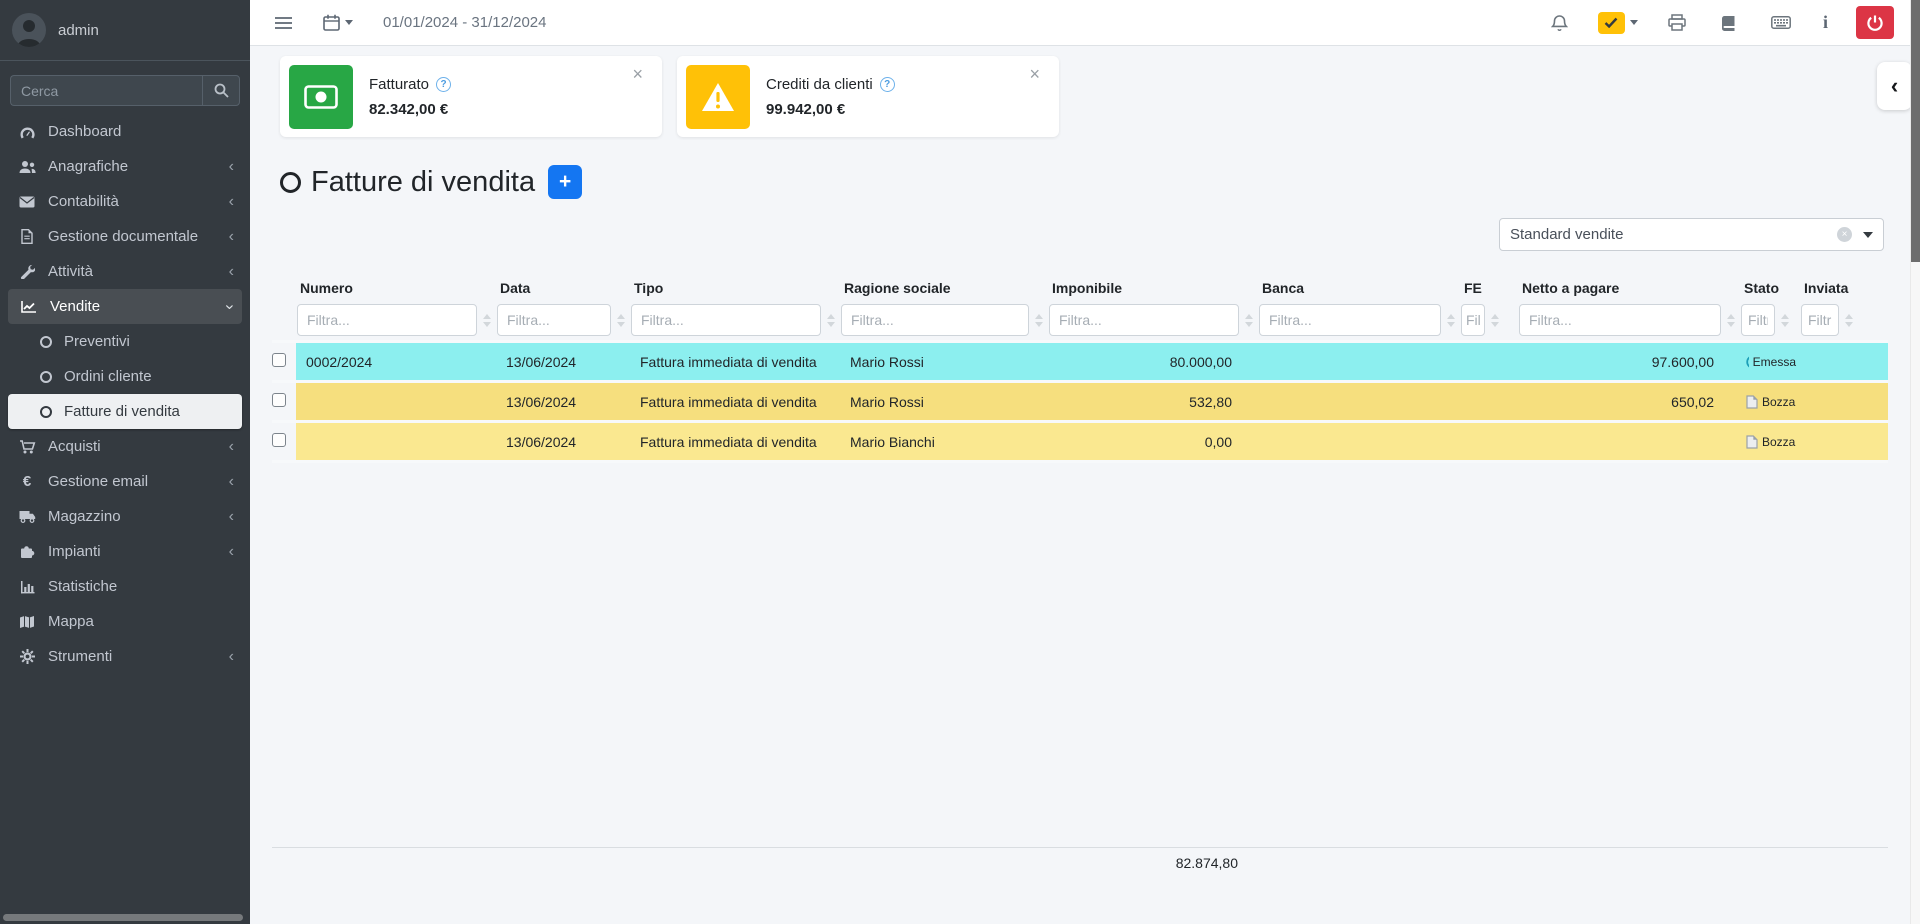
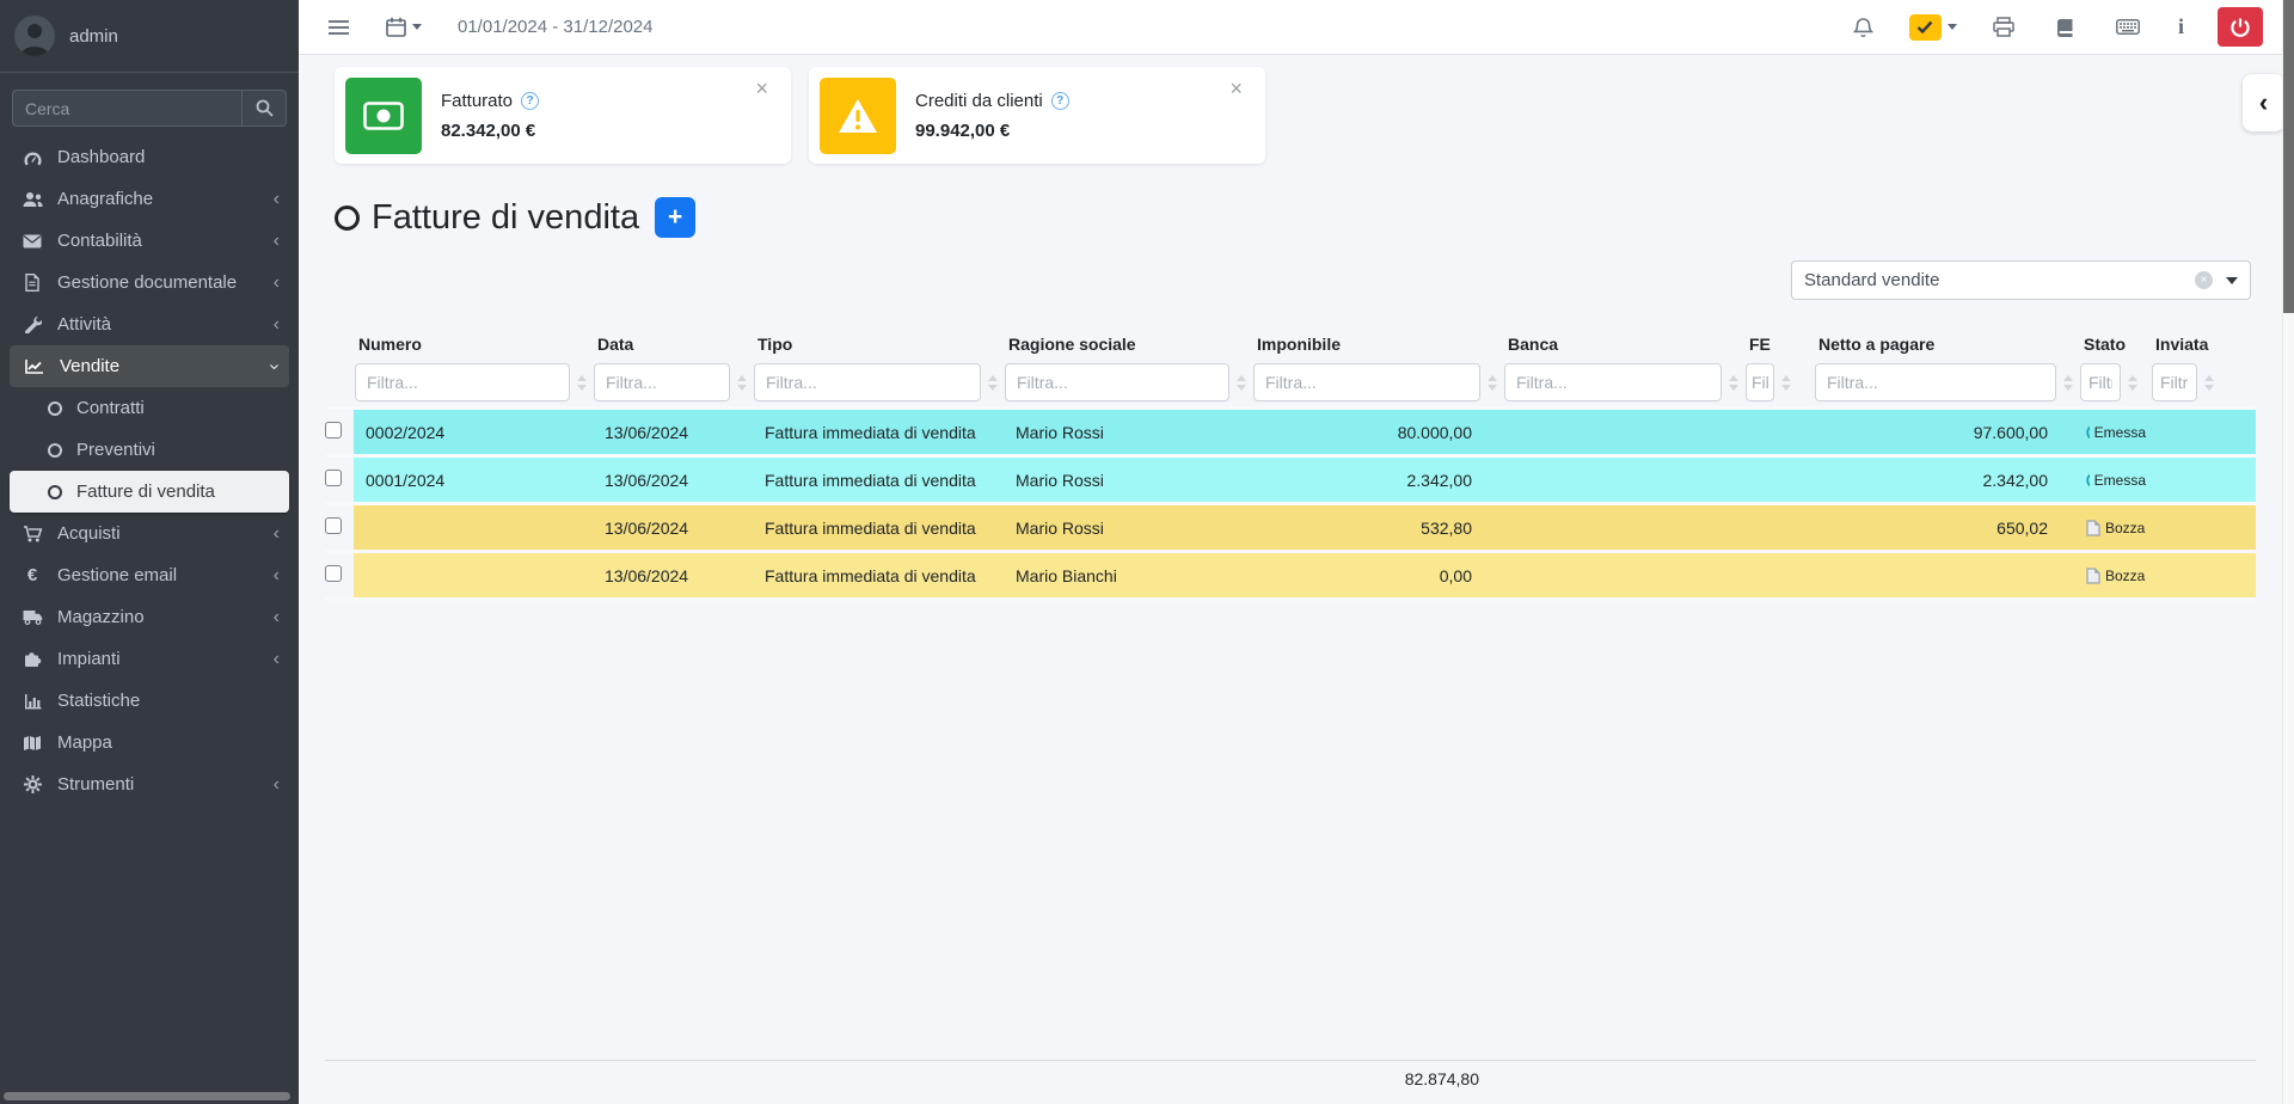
  admin
  Cerca
  Dashboard
  Anagrafiche
  ‹
  Contabilità
  ‹
  Gestione documentale
  ‹
  Attività
  ‹
  Vendite
+ Contratti
  Preventivi
- Ordini cliente
  Fatture di vendita
  Acquisti
  ‹
  €
  Gestione email
  ‹
  Magazzino
  ‹
  Impianti
  ‹
  Statistiche
  Mappa
  Strumenti
  ‹
  01/01/2024 - 31/12/2024
  i
  Fatturato
  ?
  82.342,00 €
  ×
  Crediti da clienti
  ?
  99.942,00 €
  ×
  Fatture di vendita
  +
  Standard vendite
  ×
  	Numero	Data	Tipo	Ragione sociale	Imponibile	Banca	FE	Netto a pagare	Stato	Inviata
  	Filtra...	Filtra...	Filtra...	Filtra...	Filtra...	Filtra...	Fil	Filtra...	Filt	Filtr
  	0002/2024	13/06/2024	Fattura immediata di vendita	Mario Rossi	80.000,00			97.600,00	Emessa
+ 	0001/2024	13/06/2024	Fattura immediata di vendita	Mario Rossi	2.342,00			2.342,00	Emessa
  		13/06/2024	Fattura immediata di vendita	Mario Rossi	532,80			650,02	Bozza
  		13/06/2024	Fattura immediata di vendita	Mario Bianchi	0,00				Bozza
  82.874,80
  ‹
